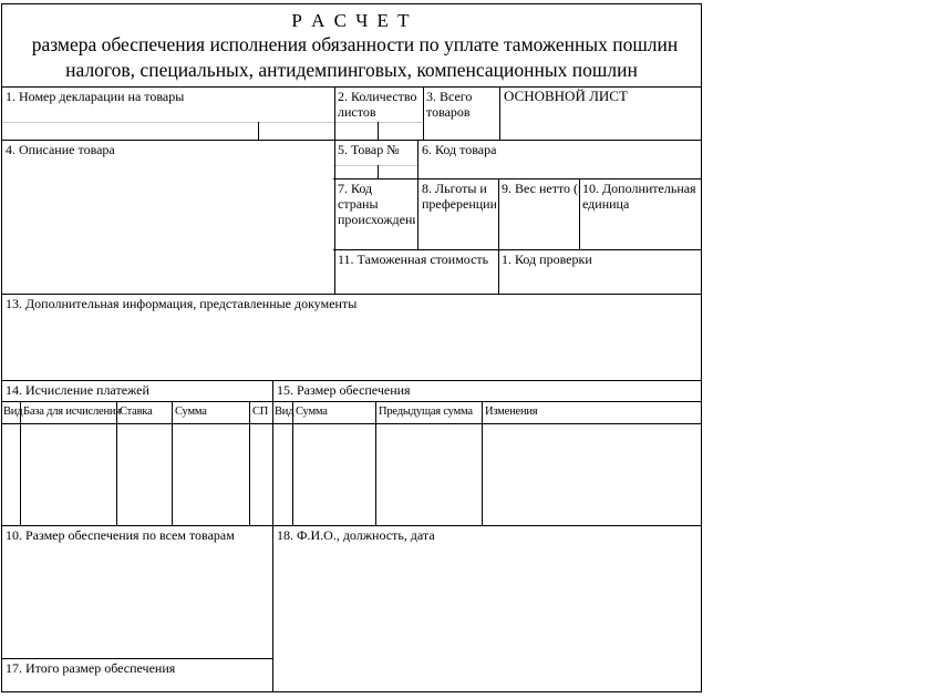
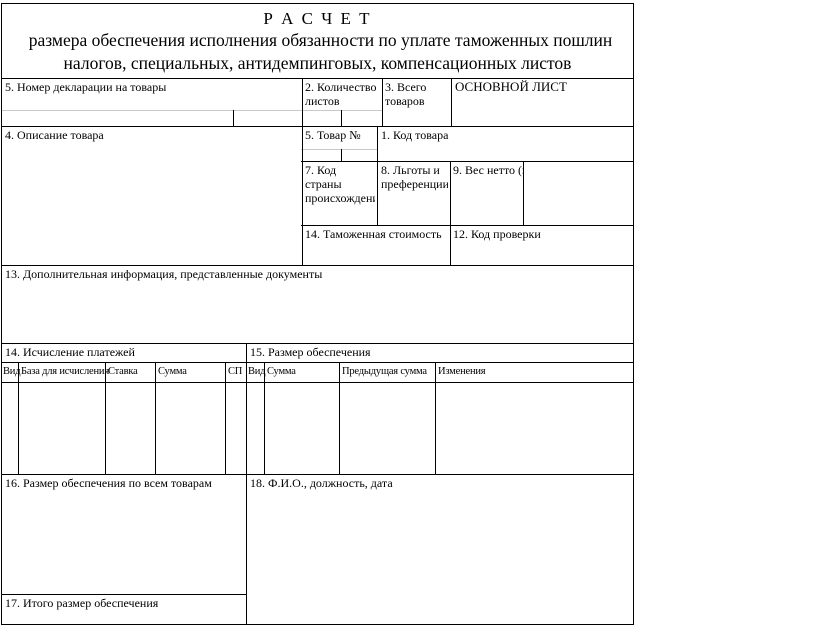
  Р А С Ч Е Т
  размера обеспечения исполнения обязанности по уплате таможенных пошлин
- налогов, специальных, антидемпинговых, компенсационных пошлин
+ налогов, специальных, антидемпинговых, компенсационных листов
- 1. Номер декларации на товары
+ 5. Номер декларации на товары
  2. Количество листов
  3. Всего товаров
  ОСНОВНОЙ ЛИСТ
  4. Описание товара
  5. Товар №
- 6. Код товара
+ 1. Код товара
  7. Код страны происхожден
  8. Льготы и преференции
  9. Вес нетто (
- 10. Дополнительная единица
- 11. Таможенная стоимость
+ 14. Таможенная стоимость
- 1. Код проверки
+ 12. Код проверки
  13. Дополнительная информация, представленные документы
  14. Исчисление платежей
  15. Размер обеспечения
  Вид
  База для исчисления
  Ставка
  Сумма
  СП
  Вид
  Сумма
  Предыдущая сумма
  Изменения
- 10. Размер обеспечения по всем товарам
+ 16. Размер обеспечения по всем товарам
  18. Ф.И.О., должность, дата
  17. Итого размер обеспечения
